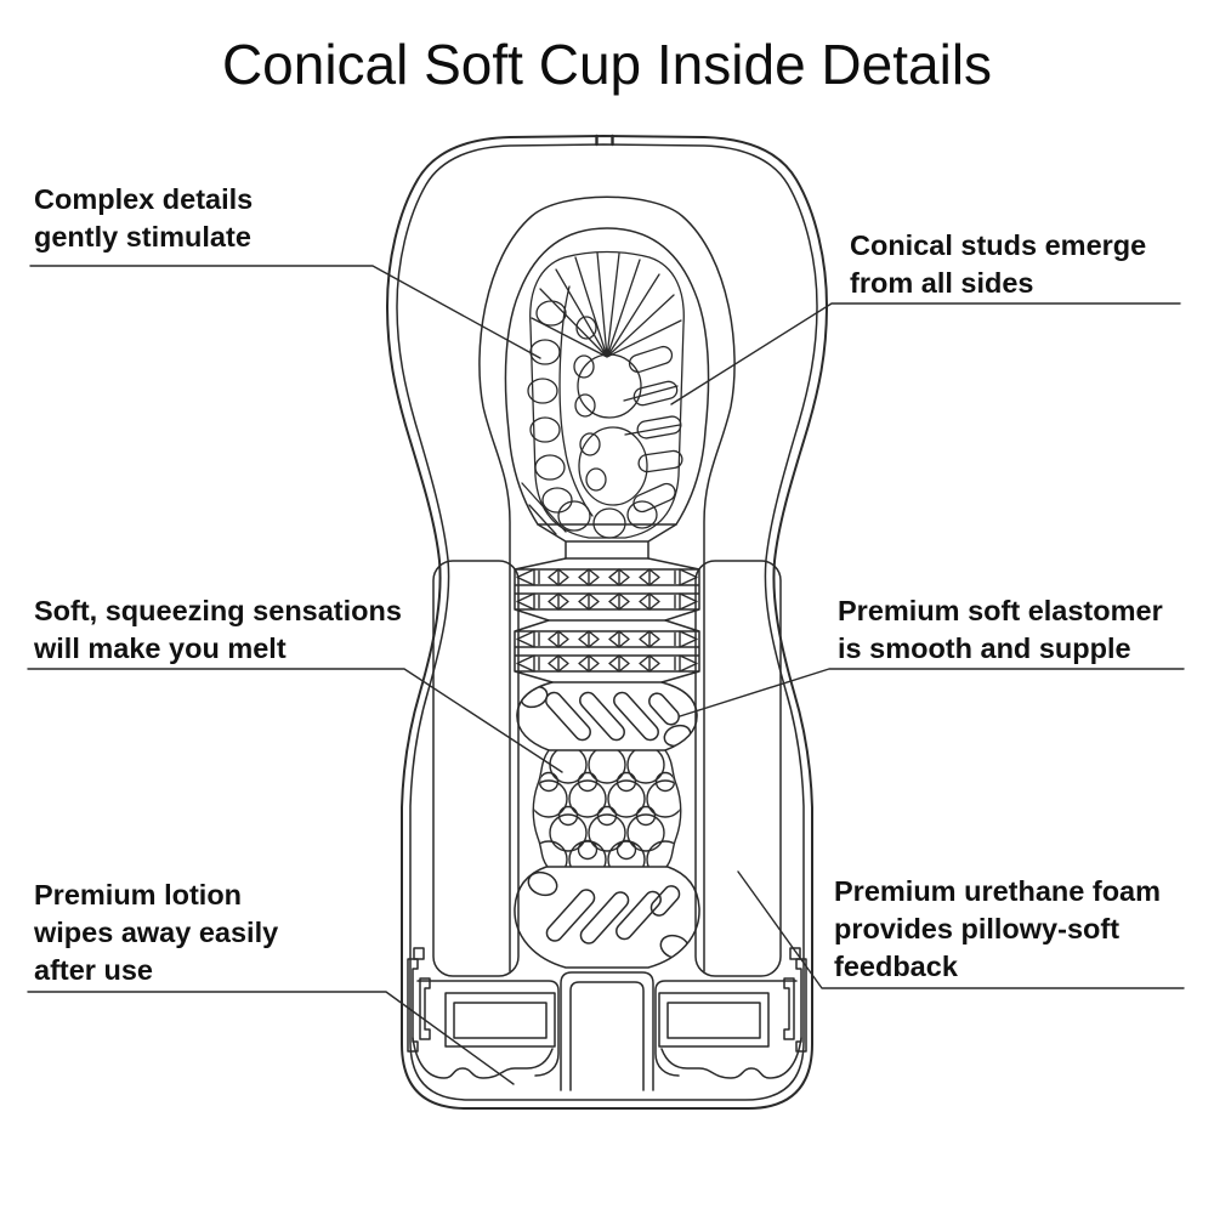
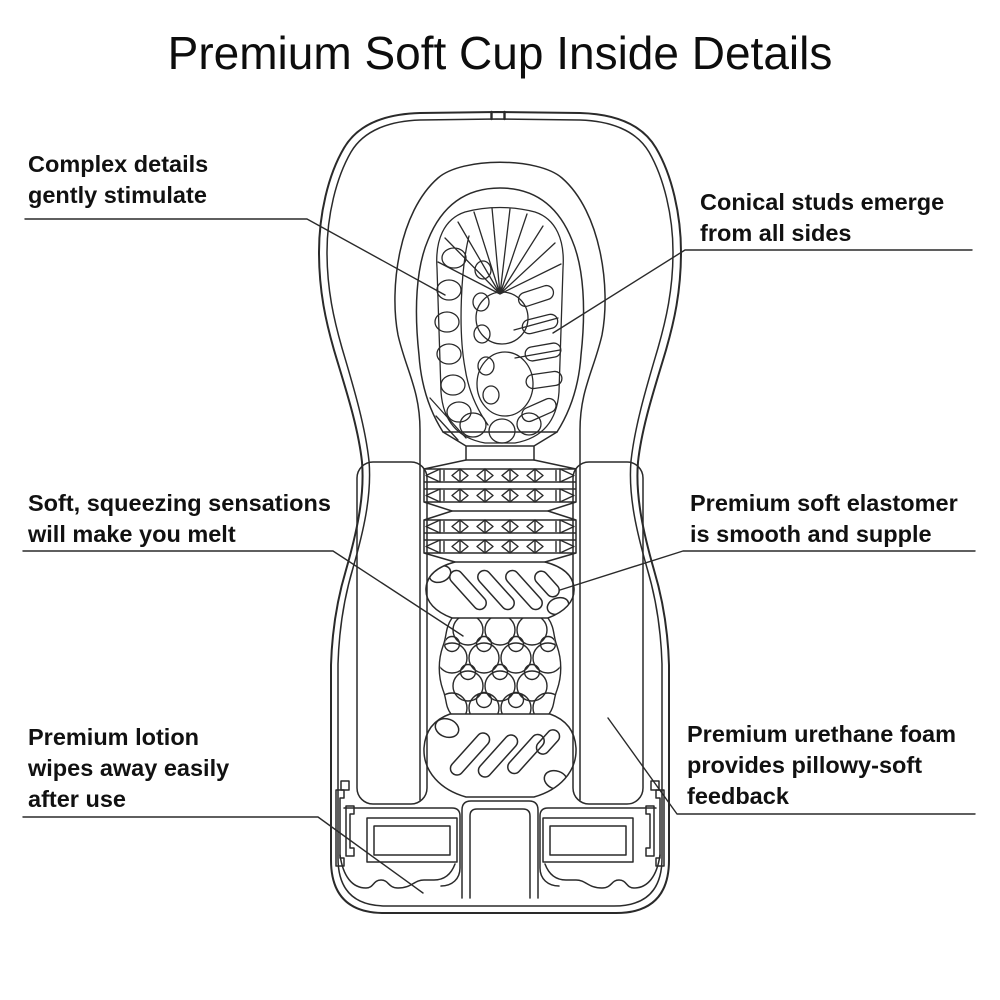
- Conical Soft Cup Inside Details
+ Premium Soft Cup Inside Details
  Complex details
  gently stimulate
  Conical studs emerge
  from all sides
  Soft, squeezing sensations
  will make you melt
  Premium soft elastomer
  is smooth and supple
  Premium lotion
  wipes away easily
  after use
  Premium urethane foam
  provides pillowy-soft
  feedback
